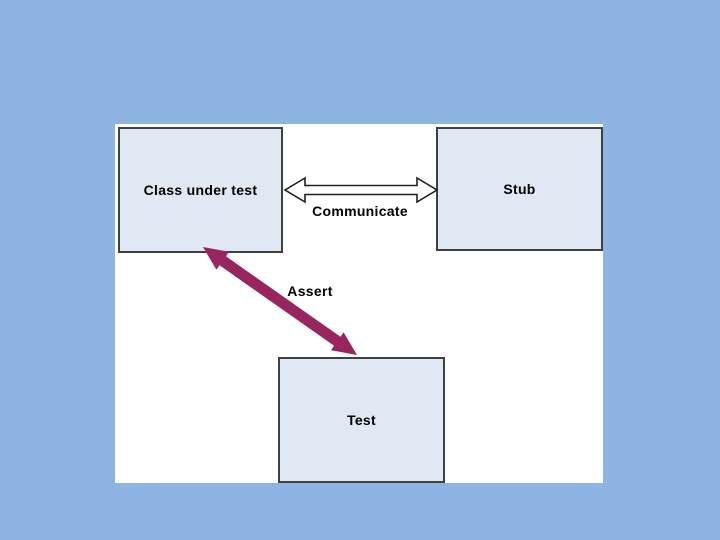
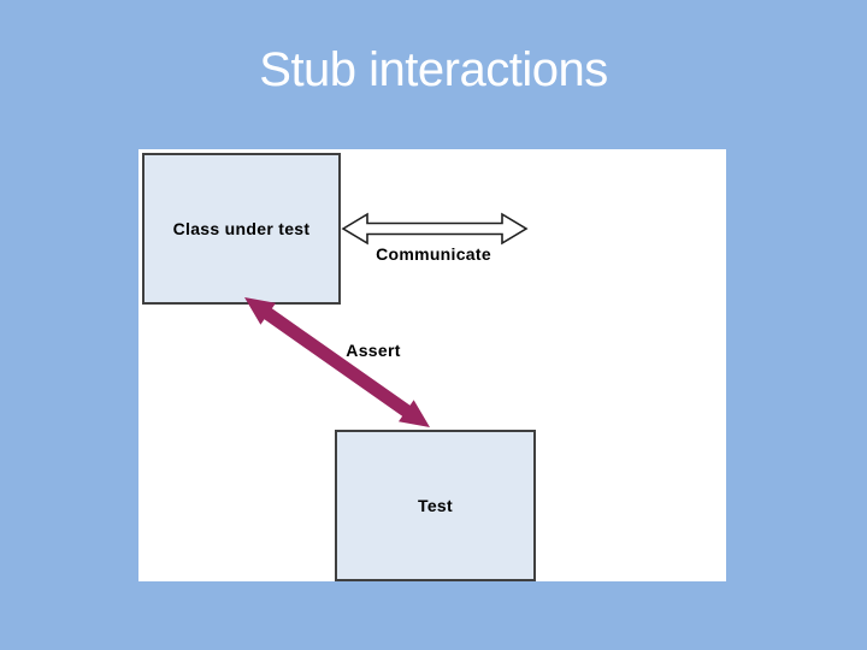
+ Stub interactions
  Class under test
- Stub
  Test
  Communicate
  Assert
